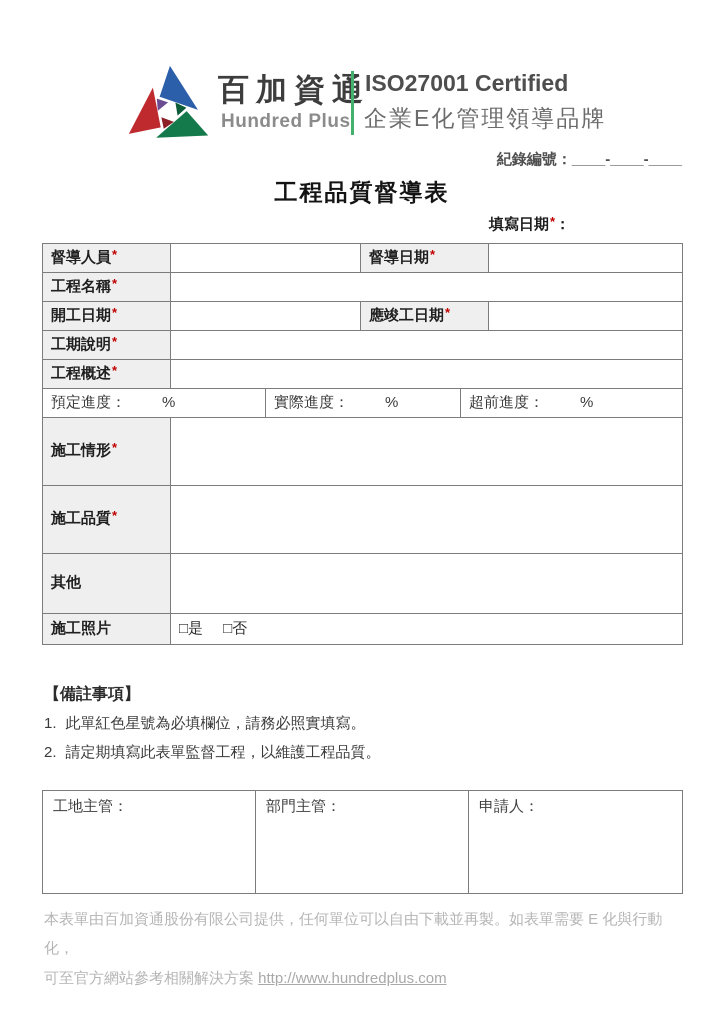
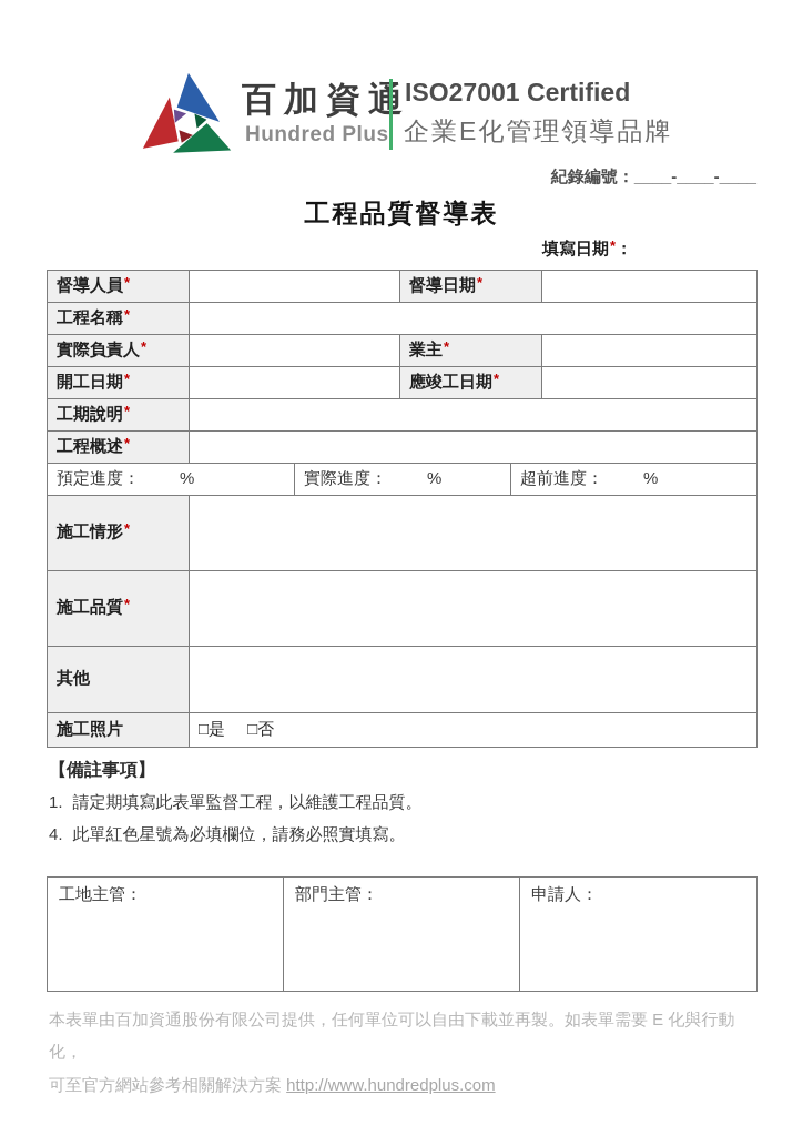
  百加資
  Hundred Plus
  ISO27001 Certified
  企業E化管理領導品牌
  紀錄編號：____-____-____
  工程品質督導表
  填寫日期*：
  督導人員*		督導日期*
  工程名稱*
+ 實際負責人*		業主*
  開工日期*		應竣工日期*
  工期說明*
  工程概述*
  預定進度： %	實際進度： %	超前進度： %
  施工情形*
  施工品質*
  其他
  施工照片	□是 □否
  【備註事項】
  1.
- 此單紅色星號為必填欄位，請務必照實填寫。
+ 請定期填寫此表單監督工程，以維護工程品質。
- 2.
+ 4.
- 請定期填寫此表單監督工程，以維護工程品質。
+ 此單紅色星號為必填欄位，請務必照實填寫。
  工地主管：	部門主管：	申請人：
  本表單由百加資通股份有限公司提供，任何單位可以自由下載並再製。如表單需要 E 化與行動化，
  可至官方網站參考相關解決方案 http://www.hundredplus.com
